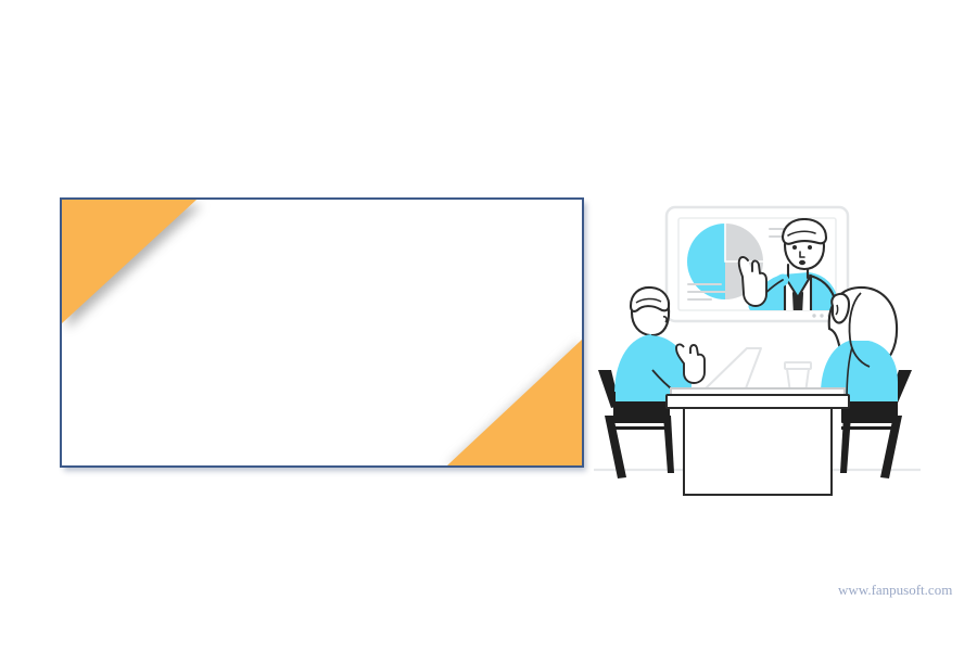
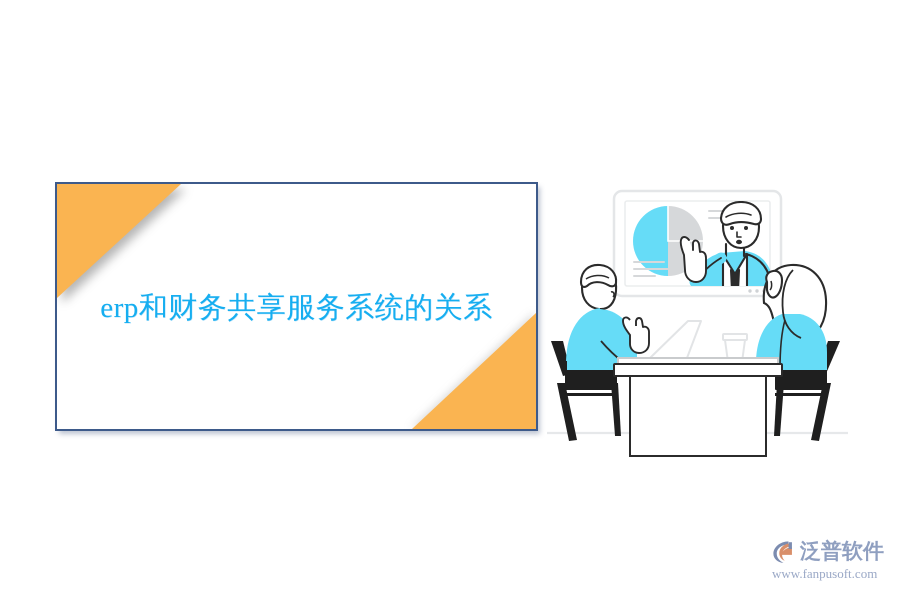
+ erp和财务共享服务系统的关系
+ 泛普软件
  www.fanpusoft.com
